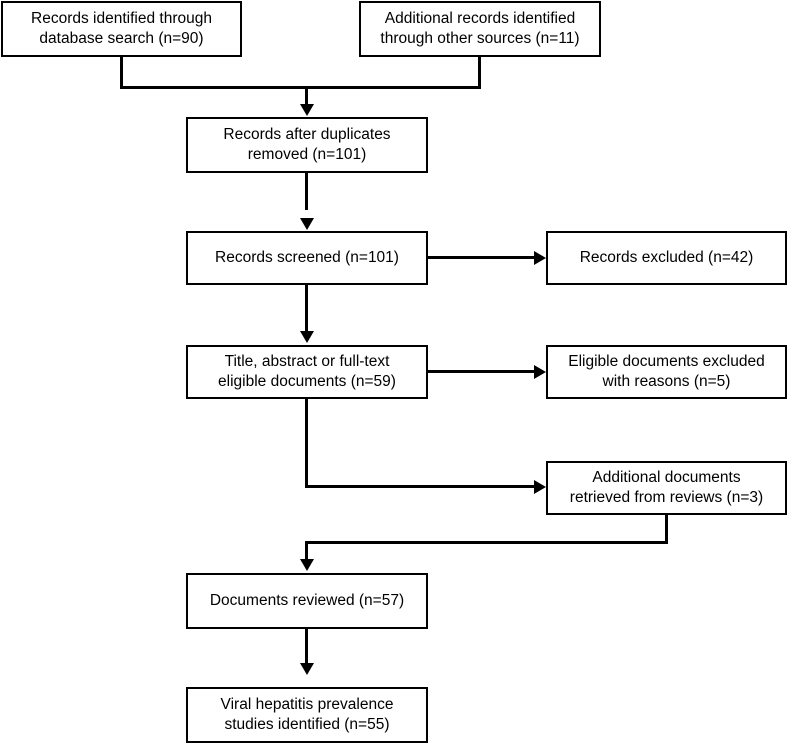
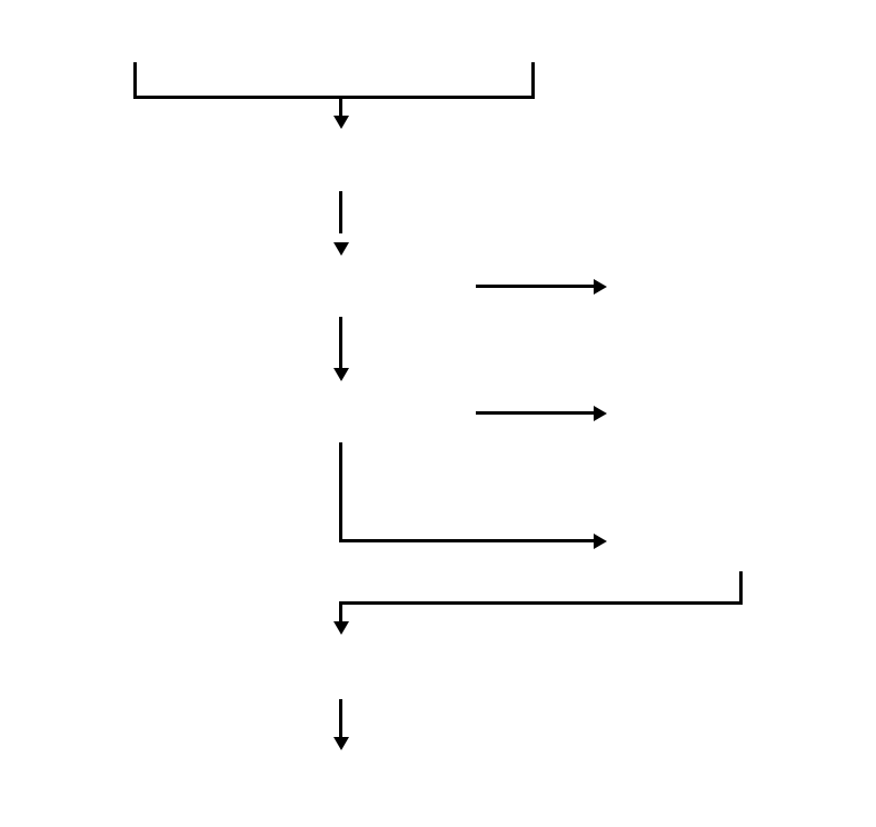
- Records identified through
- database search (n=90)
- Additional records identified
- through other sources (n=11)
- Records after duplicates
- removed (n=101)
- Records screened (n=101)
- Records excluded (n=42)
- Title, abstract or full-text
- eligible documents (n=59)
- Eligible documents excluded
- with reasons (n=5)
- Additional documents
- retrieved from reviews (n=3)
- Documents reviewed (n=57)
- Viral hepatitis prevalence
- studies identified (n=55)
